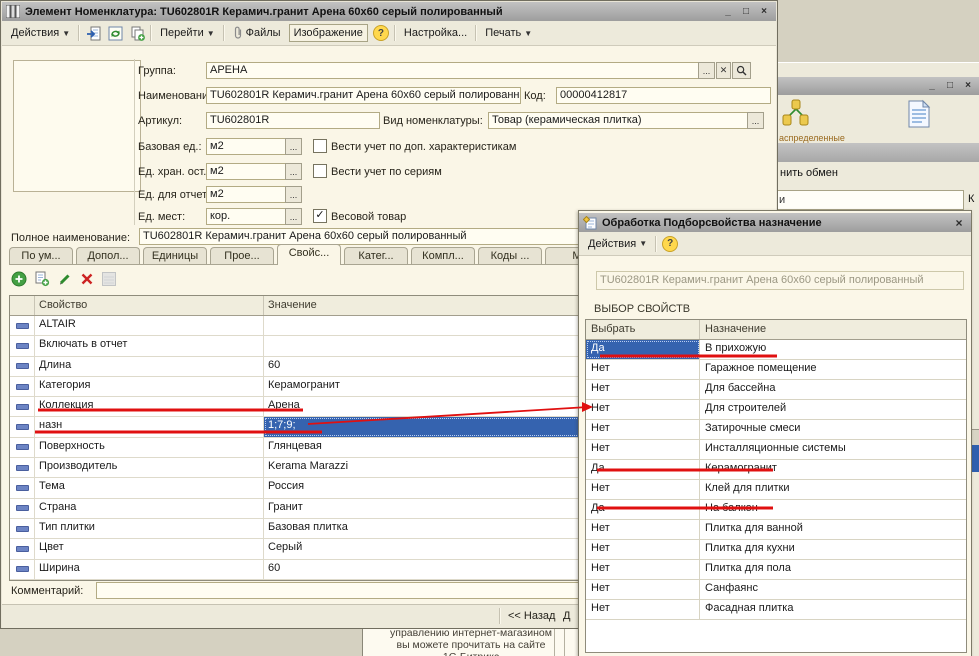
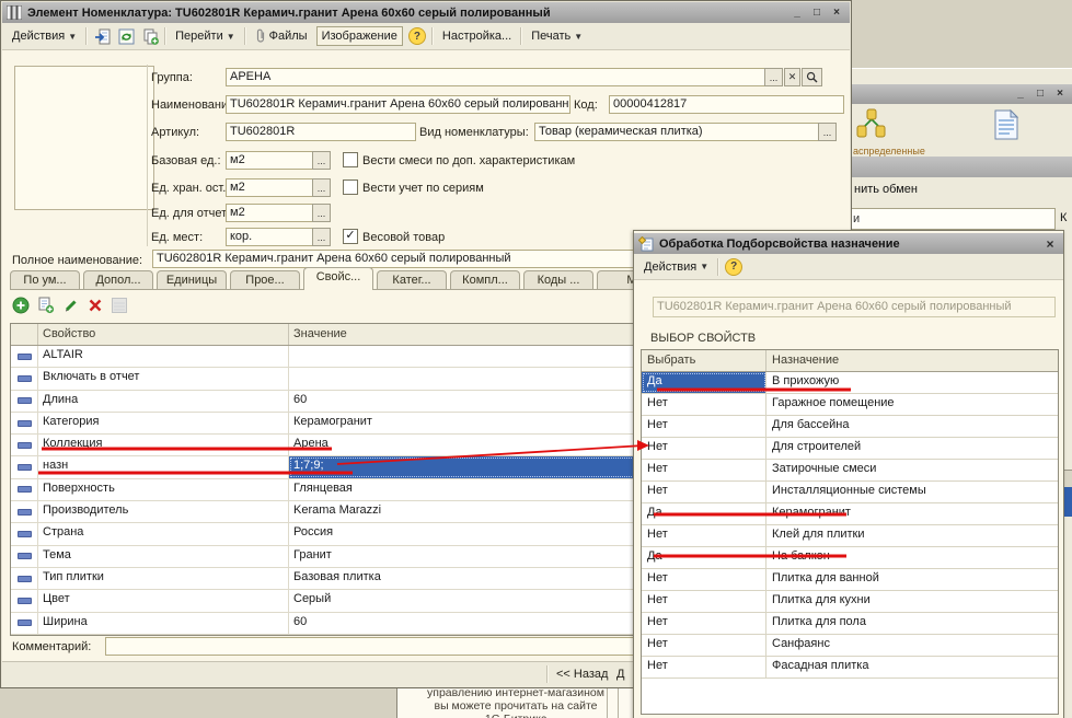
  _
  □
  ×
  аспределенные
  нить обмен
  и
  К
  управлению интернет-магазином
  вы можете прочитать на сайте
  Элемент Номенклатура: TU602801R Керамич.гранит Арена 60x60 серый полированный
  _
  □
  ×
  Действия
  ▼
  Перейти
  ▼
  Файлы
  Изображение
  ?
  Настройка...
  Печать
  ▼
  Группа:
  АРЕНА
  ...
  ✕
  Наименован
  TU602801R Керамич.гранит Арена 60x60 серый полированн
  Код:
  00000412817
  Артикул:
  TU602801R
  Вид номенклатуры:
  Товар (керамическая плитка)
  ...
  Базовая ед.:
  м2
  ...
- Вести учет по доп. характеристикам
+ Вести смеси по доп. характеристикам
  Ед. хран. ост.
  м2
  ...
  Вести учет по сериям
  Ед. для отчет
  м2
  ...
  Ед. мест:
  кор.
  ...
  ✓
  Весовой товар
  Полное наименование:
  TU602801R Керамич.гранит Арена 60x60 серый полированный
  По ум...
  Допол...
  Единицы
  Прое...
  Свойс...
  Катег...
  Компл...
  Коды ...
  М
  Свойство
  Значение
  ALTAIR
  Включать в отчет
  Длина
  60
  Категория
  Керамогранит
  Коллекция
  Арена
  назн
  1;7;9;
  Поверхность
  Глянцевая
  Производитель
  Kerama Marazzi
- Тема
+ Страна
  Россия
- Страна
+ Тема
  Гранит
  Тип плитки
  Базовая плитка
  Цвет
  Серый
  Ширина
  60
  Комментарий:
  << Назад
  Д
  Обработка Подборсвойства назначение
  ×
  Действия
  ▼
  ?
  TU602801R Керамич.гранит Арена 60x60 серый полированный
  ВЫБОР СВОЙСТВ
  Выбрать
  Назначение
  Да
  В прихожую
  Нет
  Гаражное помещение
  Нет
  Для бассейна
  Нет
  Для строителей
  Нет
  Затирочные смеси
  Нет
  Инсталляционные системы
  Да
  Керамогранит
  Нет
  Клей для плитки
  Нет
  Плитка для ванной
  Нет
  Плитка для кухни
  Нет
  Плитка для пола
  Нет
  Санфаянс
  Нет
  Фасадная плитка
